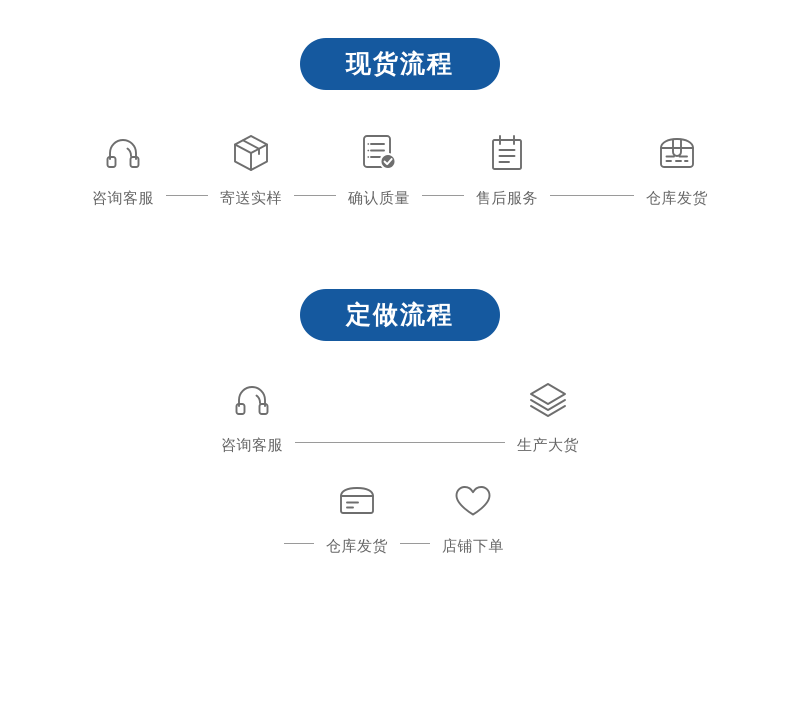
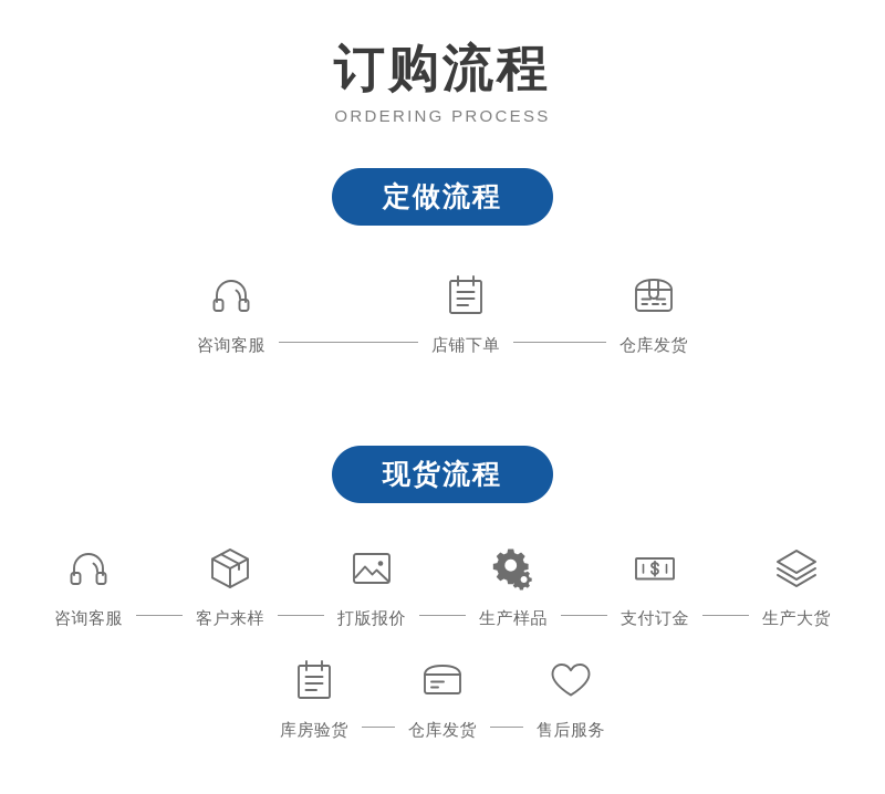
+ 订购流程
+ ORDERING PROCESS
- 现货流程
+ 定做流程
  咨询客服
- 寄送实样
- 确认质量
- 售后服务
+ 店铺下单
  仓库发货
- 定做流程
+ 现货流程
  咨询客服
+ 客户来样
+ 打版报价
+ 生产样品
+ 支付订金
  生产大货
+ 库房验货
  仓库发货
- 店铺下单
+ 售后服务
